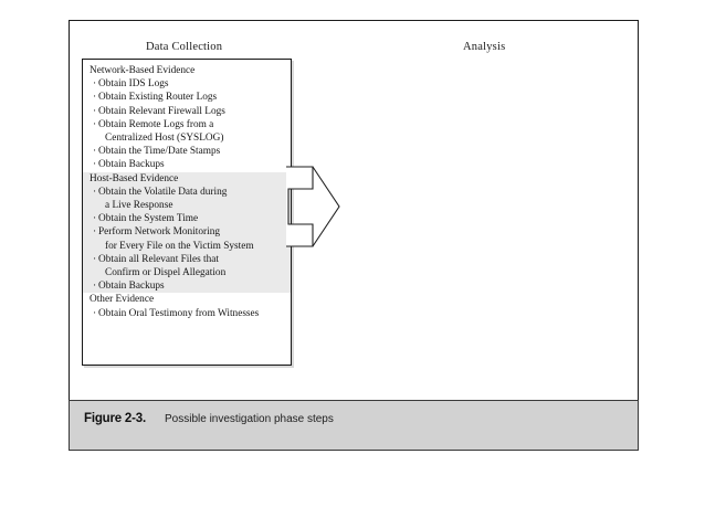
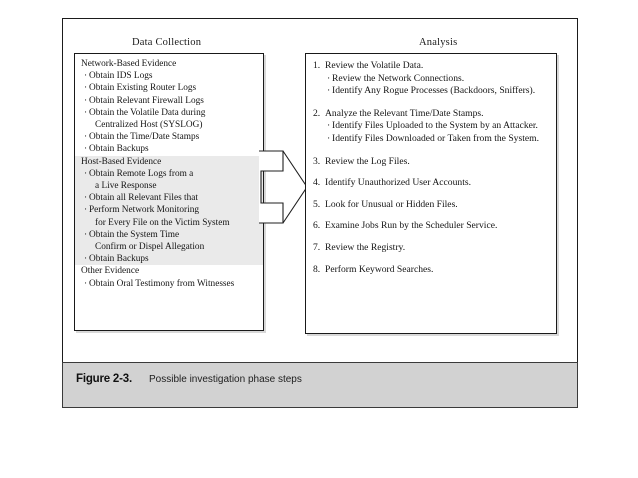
  Data Collection
  Analysis
  Network-Based Evidence
  · Obtain IDS Logs
  · Obtain Existing Router Logs
  · Obtain Relevant Firewall Logs
- · Obtain Remote Logs from a
+ · Obtain the Volatile Data during
  Centralized Host (SYSLOG)
  · Obtain the Time/Date Stamps
  · Obtain Backups
  Host-Based Evidence
- · Obtain the Volatile Data during
+ · Obtain Remote Logs from a
  a Live Response
- · Obtain the System Time
+ · Obtain all Relevant Files that
  · Perform Network Monitoring
  for Every File on the Victim System
- · Obtain all Relevant Files that
+ · Obtain the System Time
  Confirm or Dispel Allegation
  · Obtain Backups
  Other Evidence
  · Obtain Oral Testimony from Witnesses
+ 1.
+ Review the Volatile Data.
+ · Review the Network Connections.
+ · Identify Any Rogue Processes (Backdoors, Sniffers).
+ 2.
+ Analyze the Relevant Time/Date Stamps.
+ · Identify Files Uploaded to the System by an Attacker.
+ · Identify Files Downloaded or Taken from the System.
+ 3.
+ Review the Log Files.
+ 4.
+ Identify Unauthorized User Accounts.
+ 5.
+ Look for Unusual or Hidden Files.
+ 6.
+ Examine Jobs Run by the Scheduler Service.
+ 7.
+ Review the Registry.
+ 8.
+ Perform Keyword Searches.
  Figure 2-3.
  Possible investigation phase steps
